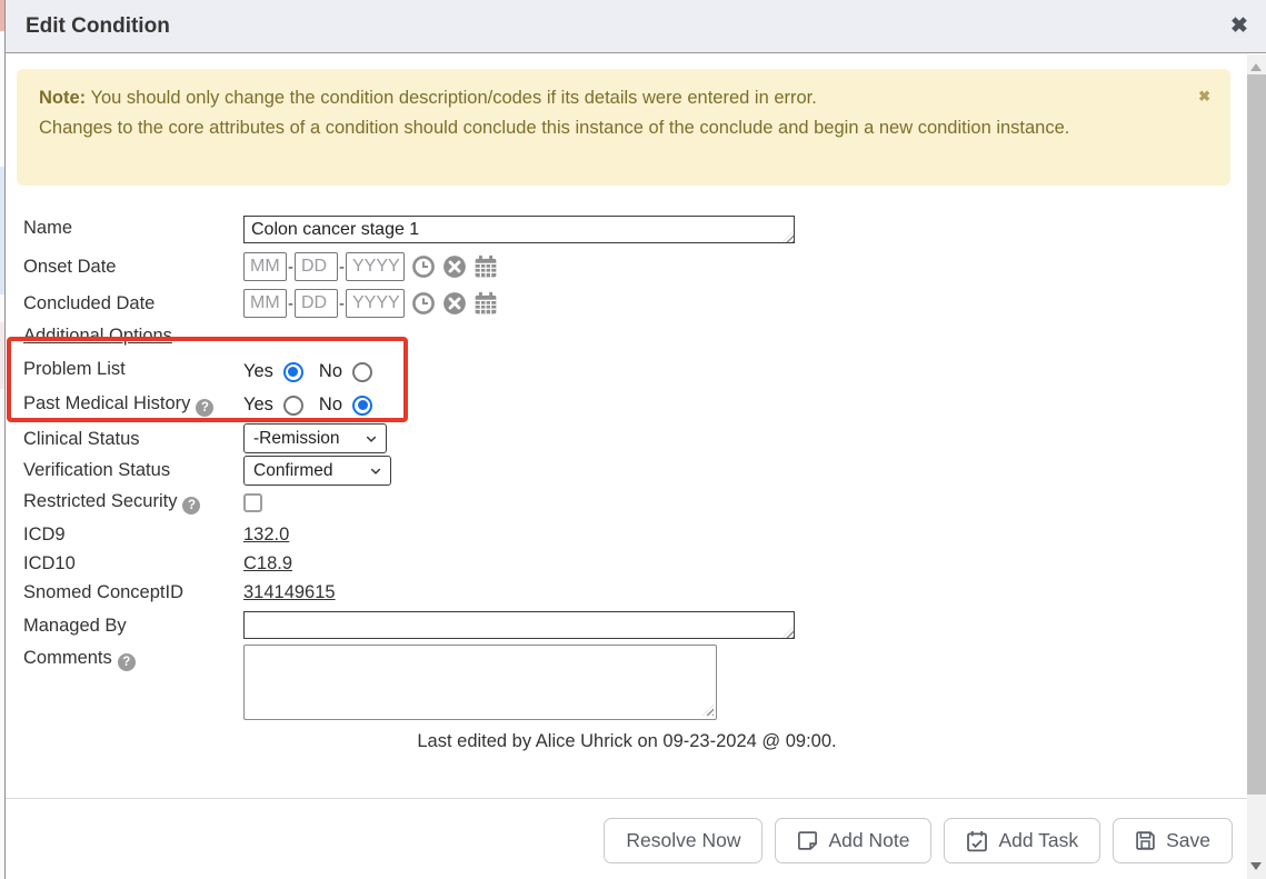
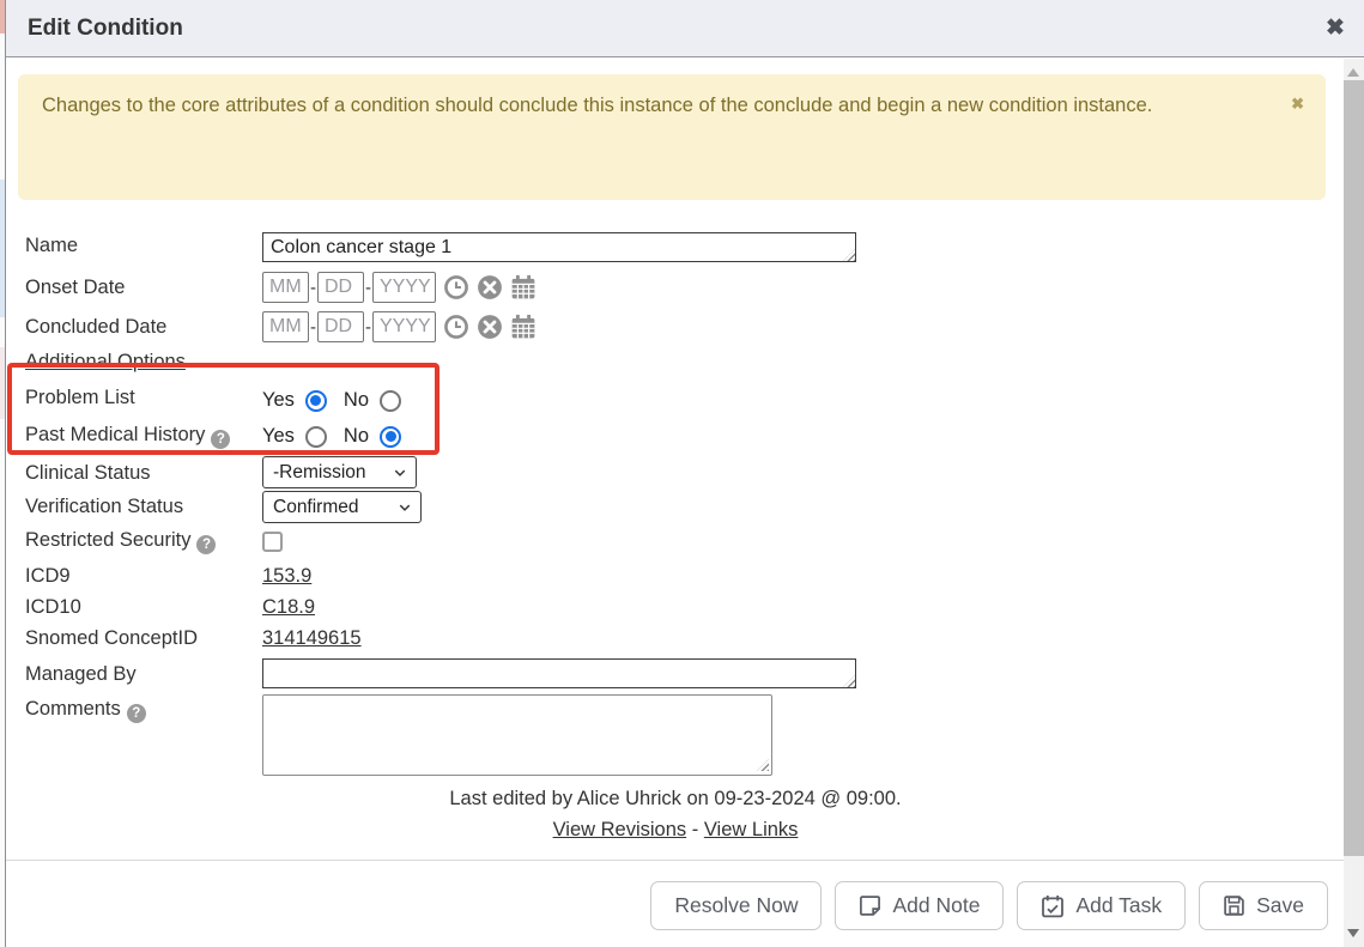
  Edit Condition
  ✖
- Note: You should only change the condition description/codes if its details were entered in error.
  Changes to the core attributes of a condition should conclude this instance of the conclude and begin a new condition instance.
  ✖
  Name
  Colon cancer stage 1
  Onset Date
  MM
  -
  DD
  -
  YYYY
  Concluded Date
  MM
  -
  DD
  -
  YYYY
  Additional Options
  Problem List
  Yes
  No
  Past Medical History ?
  Yes
  No
  Clinical Status
  -Remission
  Verification Status
  Confirmed
  Restricted Security ?
  ICD9
- 132.0
+ 153.9
  ICD10
  C18.9
  Snomed ConceptID
  314149615
  Managed By
  Comments ?
  Last edited by Alice Uhrick on 09-23-2024 @ 09:00.
+ View Revisions - View Links
  Resolve Now
  Add Note
  Add Task
  Save
